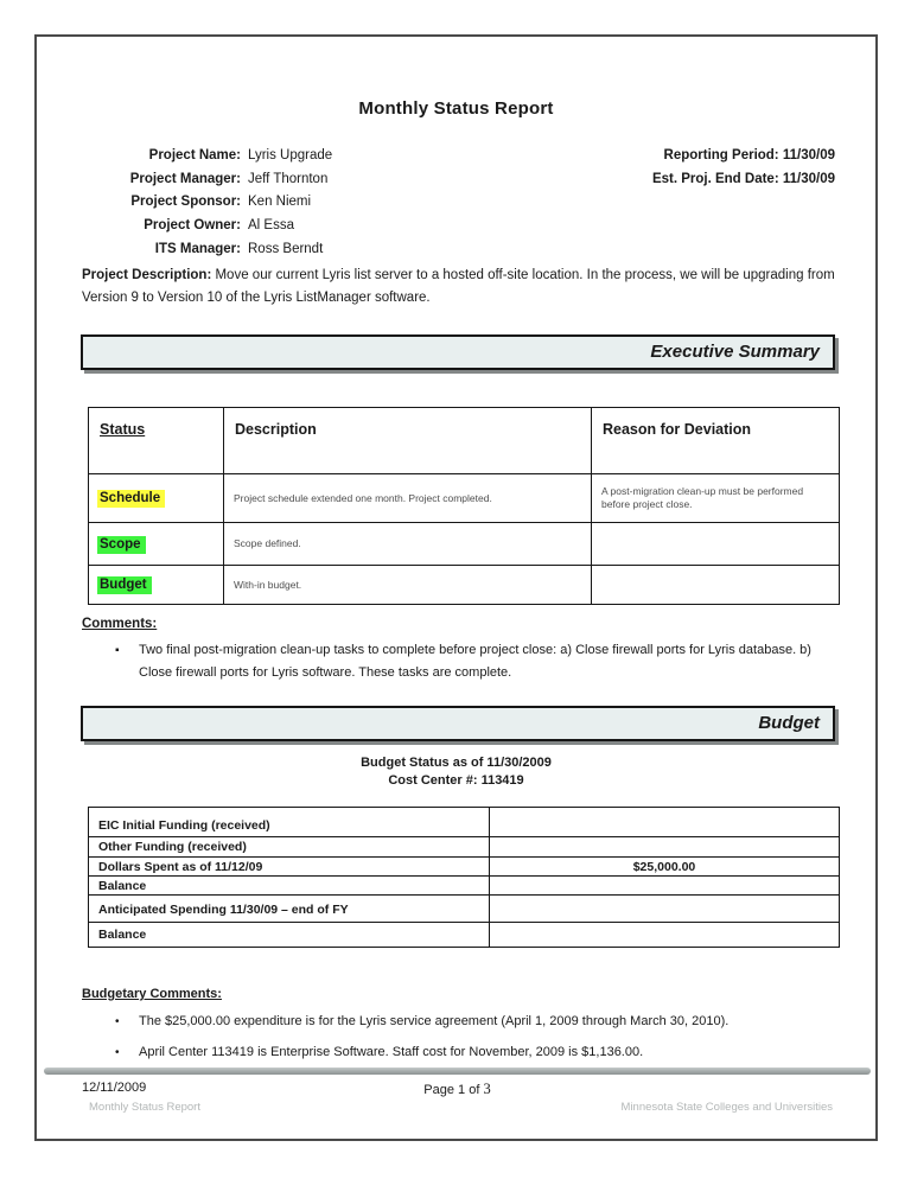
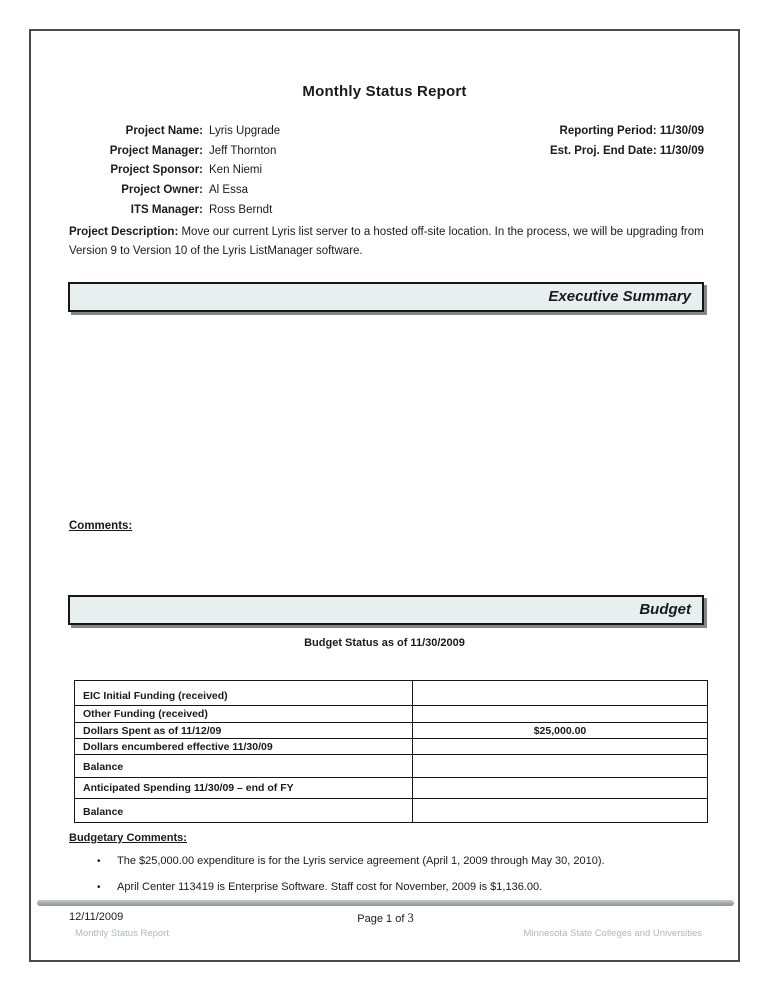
  Monthly Status Report
  Project Name:
  Lyris Upgrade
  Project Manager:
  Jeff Thornton
  Project Sponsor:
  Ken Niemi
  Project Owner:
  Al Essa
  ITS Manager:
  Ross Berndt
  Reporting Period: 11/30/09
  Est. Proj. End Date: 11/30/09
  Project Description: Move our current Lyris list server to a hosted off-site location. In the process, we will be upgrading from Version 9 to Version 10 of the Lyris ListManager software.
  Executive Summary
- Status	Description	Reason for Deviation
- Schedule	Project schedule extended one month. Project completed.	A post-migration clean-up must be performed before project close.
- Scope	Scope defined.
- Budget	With-in budget.
  Comments:
- ▪
- Two final post-migration clean-up tasks to complete before project close: a) Close firewall ports for Lyris database. b) Close firewall ports for Lyris software. These tasks are complete.
  Budget
  Budget Status as of 11/30/2009
- Cost Center #: 113419
  EIC Initial Funding (received)
  Other Funding (received)
  Dollars Spent as of 11/12/09	$25,000.00
+ Dollars encumbered effective 11/30/09
  Balance
  Anticipated Spending 11/30/09 – end of FY
  Balance
  Budgetary Comments:
  •
- The $25,000.00 expenditure is for the Lyris service agreement (April 1, 2009 through March 30, 2010).
+ The $25,000.00 expenditure is for the Lyris service agreement (April 1, 2009 through May 30, 2010).
  •
  April Center 113419 is Enterprise Software. Staff cost for November, 2009 is $1,136.00.
  12/11/2009
  Page 1 of 3
  Monthly Status Report
  Minnesota State Colleges and Universities
